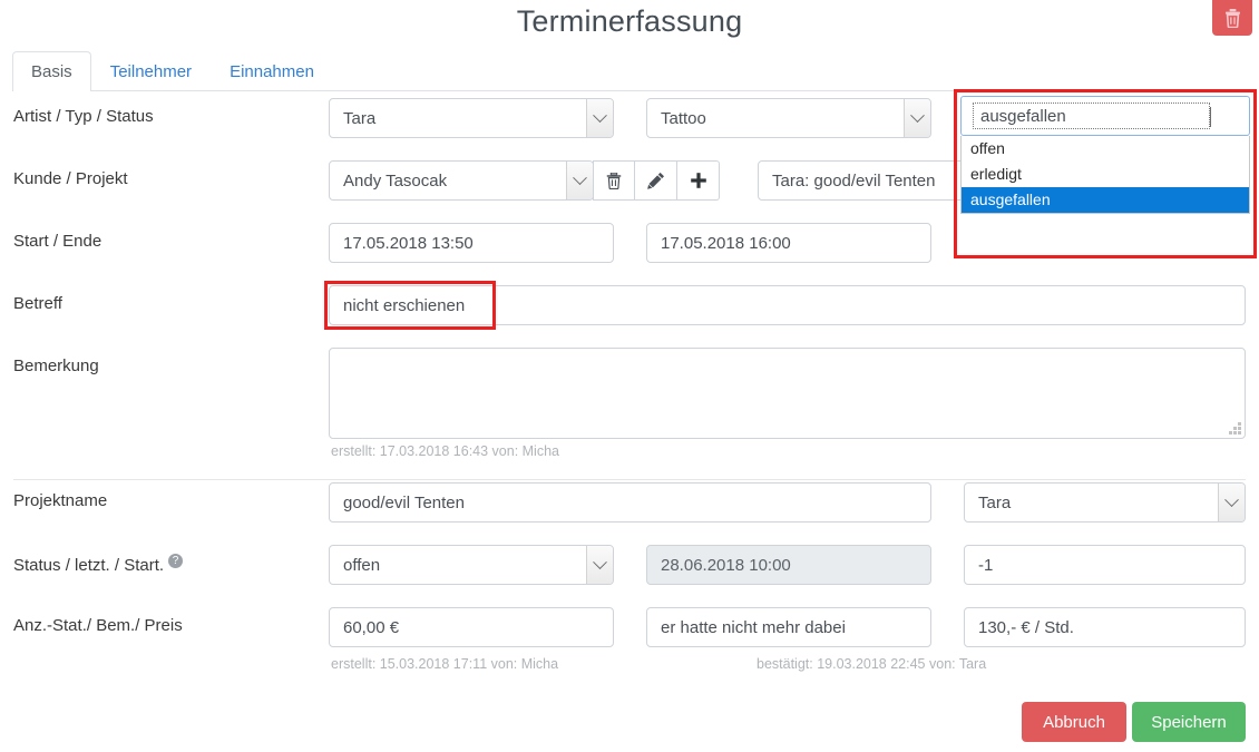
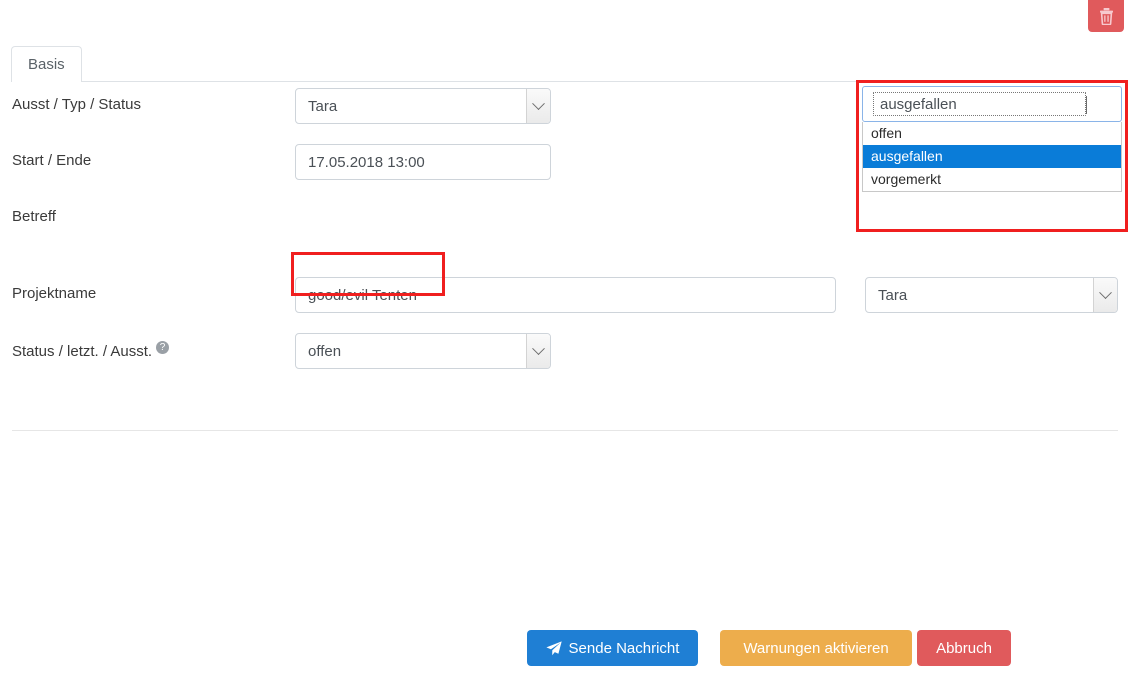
- Terminerfassung
  Basis
- Teilnehmer
- Einnahmen
- Artist / Typ / Status
+ Ausst / Typ / Status
  Tara
- Tattoo
- Kunde / Projekt
- Andy Tasocak
- Tara: good/evil Tenten
  Start / Ende
- 17.05.2018 13:50
+ 17.05.2018 13:00
- 17.05.2018 16:00
  Betreff
- nicht erschienen
- Bemerkung
- erstellt: 17.03.2018 16:43 von: Micha
  Projektname
  good/evil Tenten
  Tara
- Status / letzt. / Start. ?
+ Status / letzt. / Ausst. ?
  offen
- 28.06.2018 10:00
- -1
- Anz.-Stat./ Bem./ Preis
- 60,00 €
- er hatte nicht mehr dabei
- 130,- € / Std.
- erstellt: 15.03.2018 17:11 von: Micha
- bestätigt: 19.03.2018 22:45 von: Tara
  ausgefallen
  offen
- erledigt
  ausgefallen
+ vorgemerkt
+ Sende Nachricht
+ Warnungen aktivieren
  Abbruch
- Speichern
